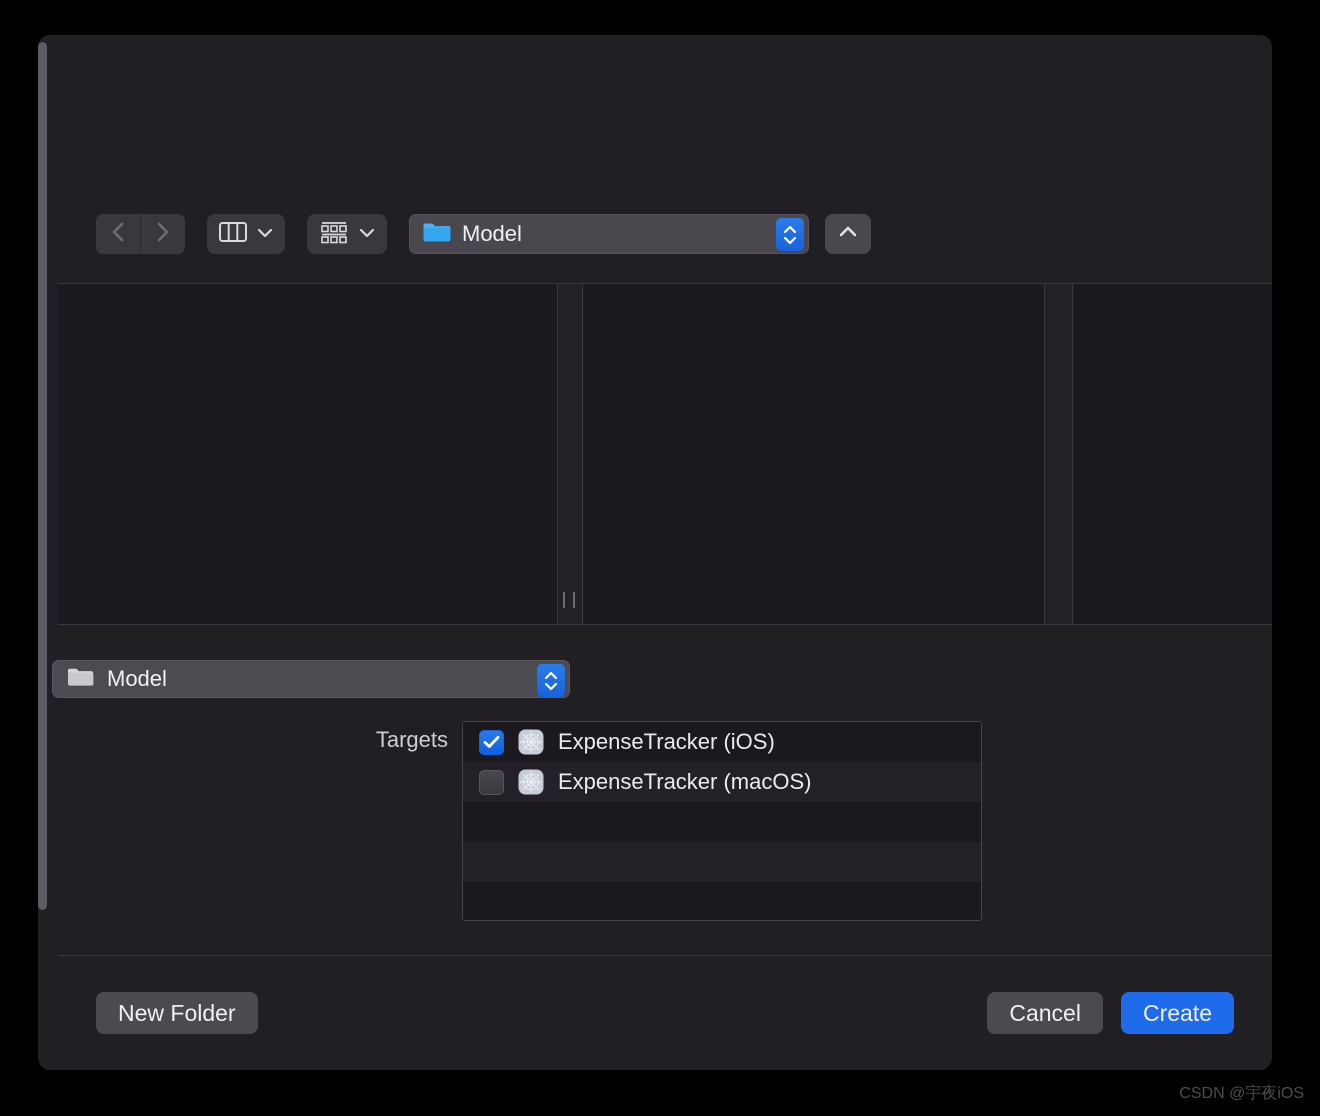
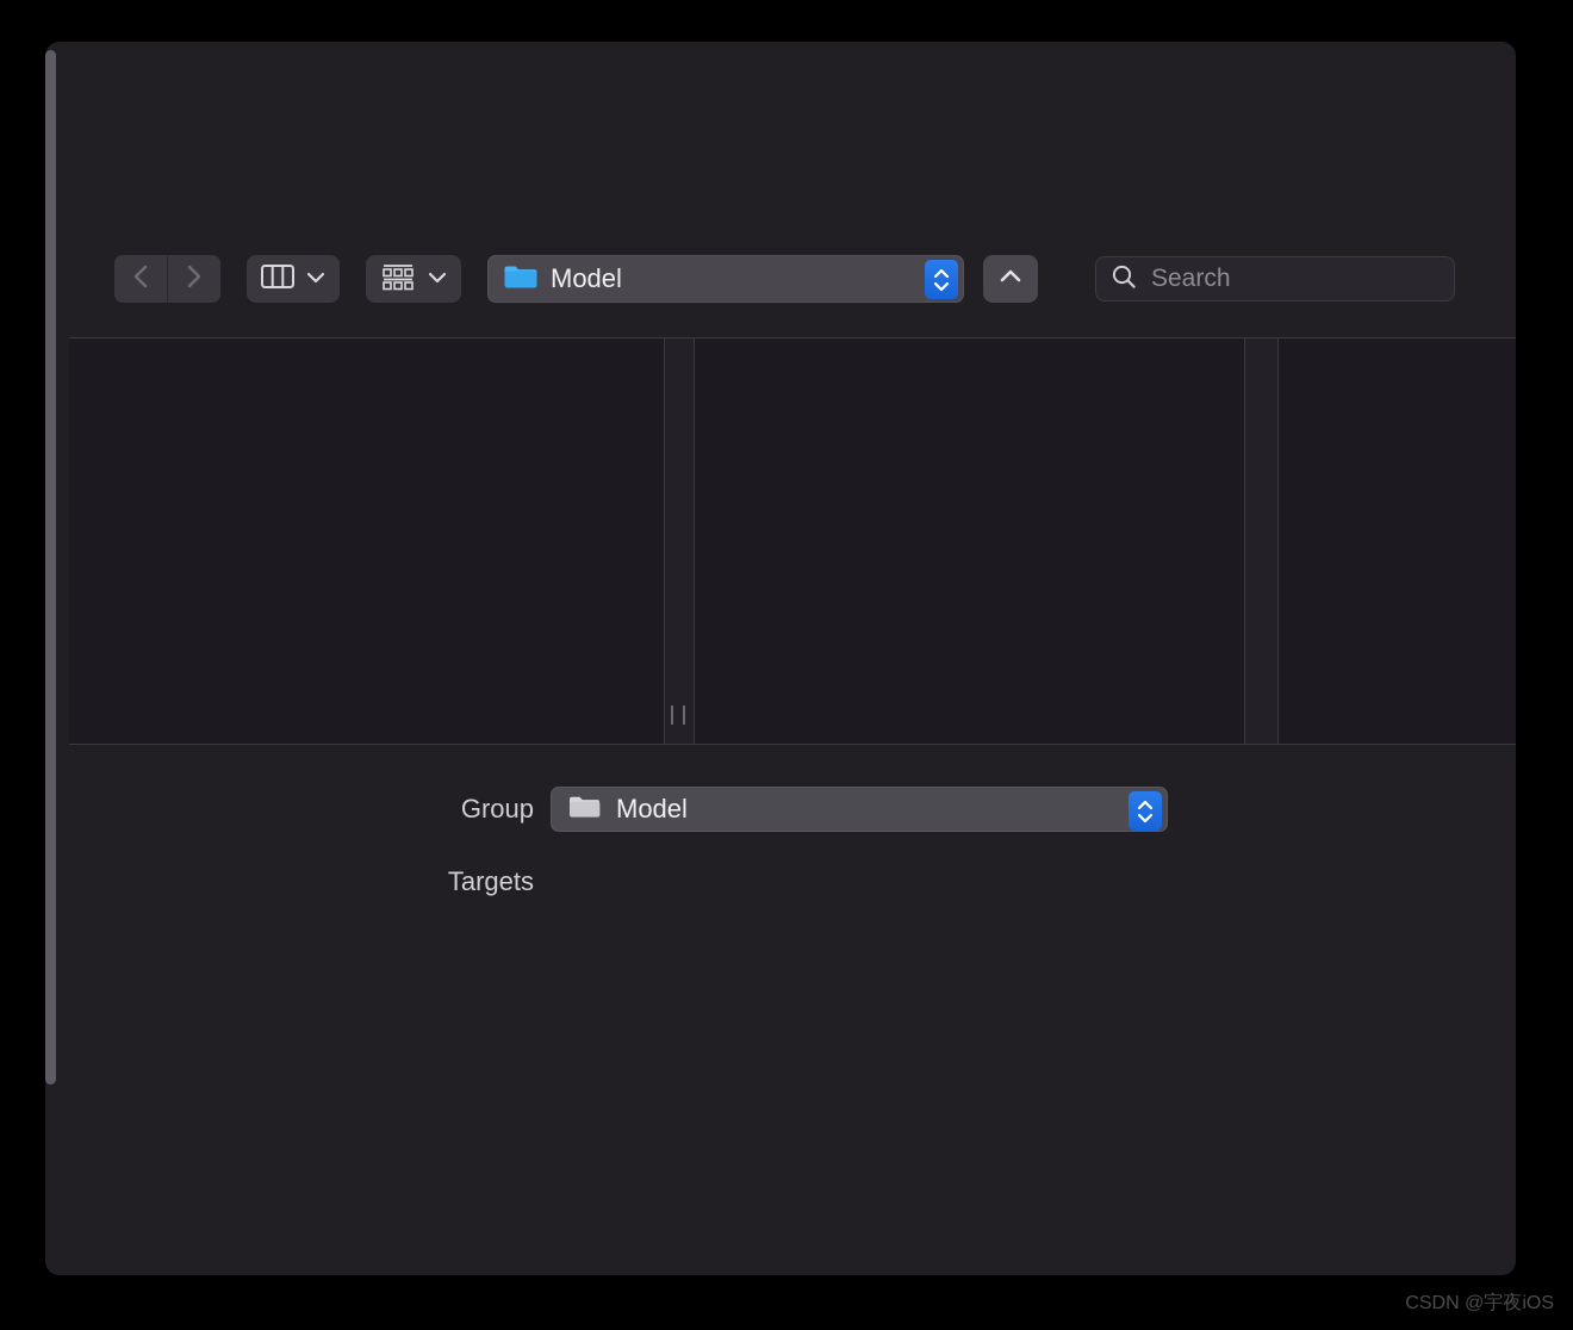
  Model
+ Search
+ Group
  Model
  Targets
- ExpenseTracker (iOS)
- ExpenseTracker (macOS)
- New Folder
- Cancel
- Create
  CSDN @宇夜iOS
